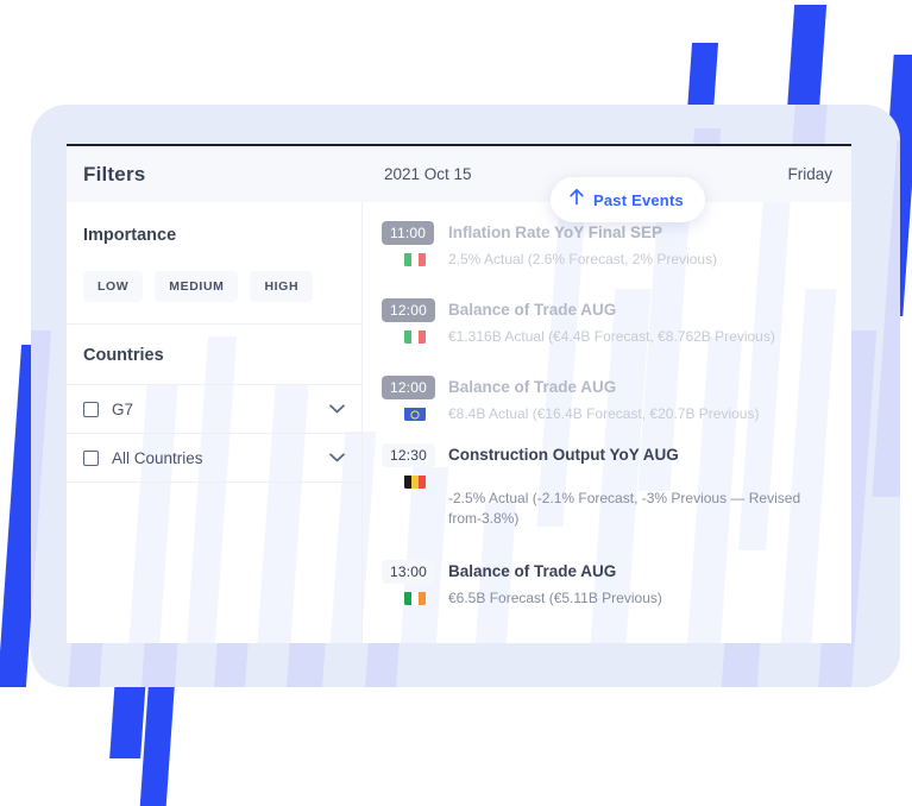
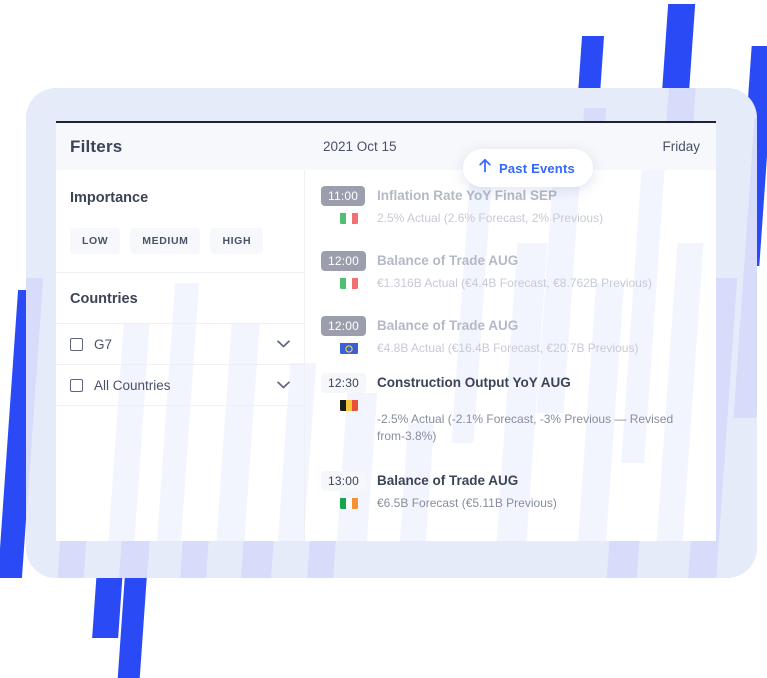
  Filters
  2021 Oct 15
  Friday
  Importance
  LOW
  MEDIUM
  HIGH
  Countries
  G7
  All Countries
  11:00
  Inflation Rate YoY Final SEP
  2.5% Actual (2.6% Forecast, 2% Previous)
  12:00
  Balance of Trade AUG
  €1.316B Actual (€4.4B Forecast, €8.762B Previous)
  12:00
  Balance of Trade AUG
- €8.4B Actual (€16.4B Forecast, €20.7B Previous)
+ €4.8B Actual (€16.4B Forecast, €20.7B Previous)
  12:30
  Construction Output YoY AUG
  -2.5% Actual (-2.1% Forecast, -3% Previous — Revised from-3.8%)
  13:00
  Balance of Trade AUG
  €6.5B Forecast (€5.11B Previous)
  Past Events
